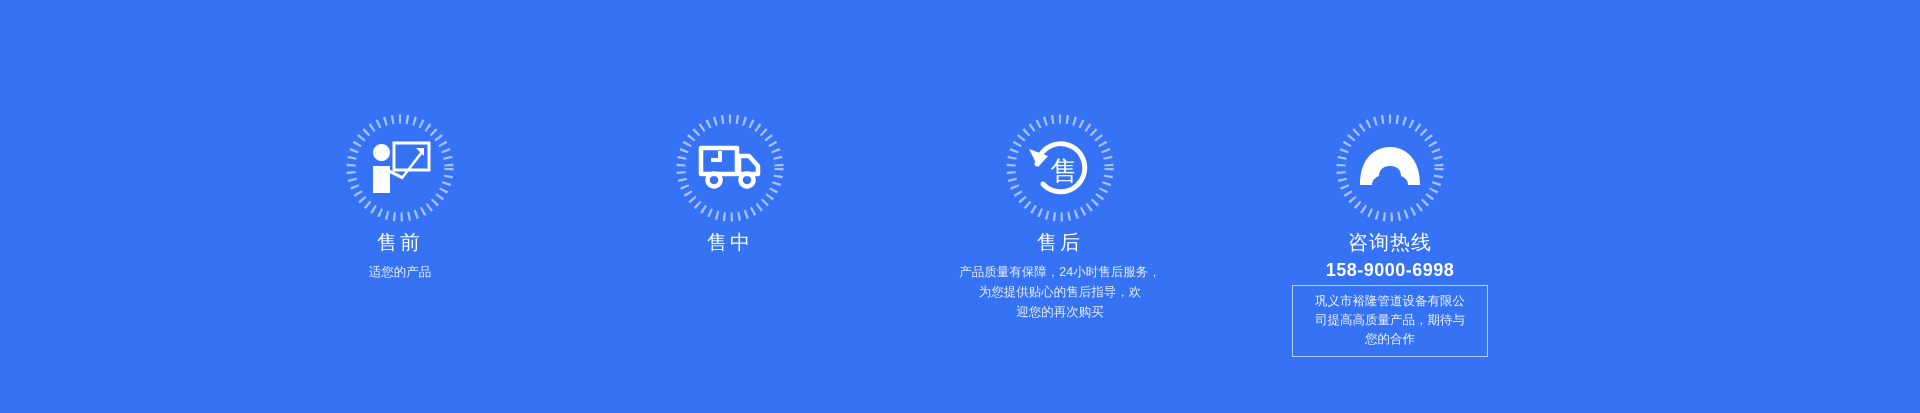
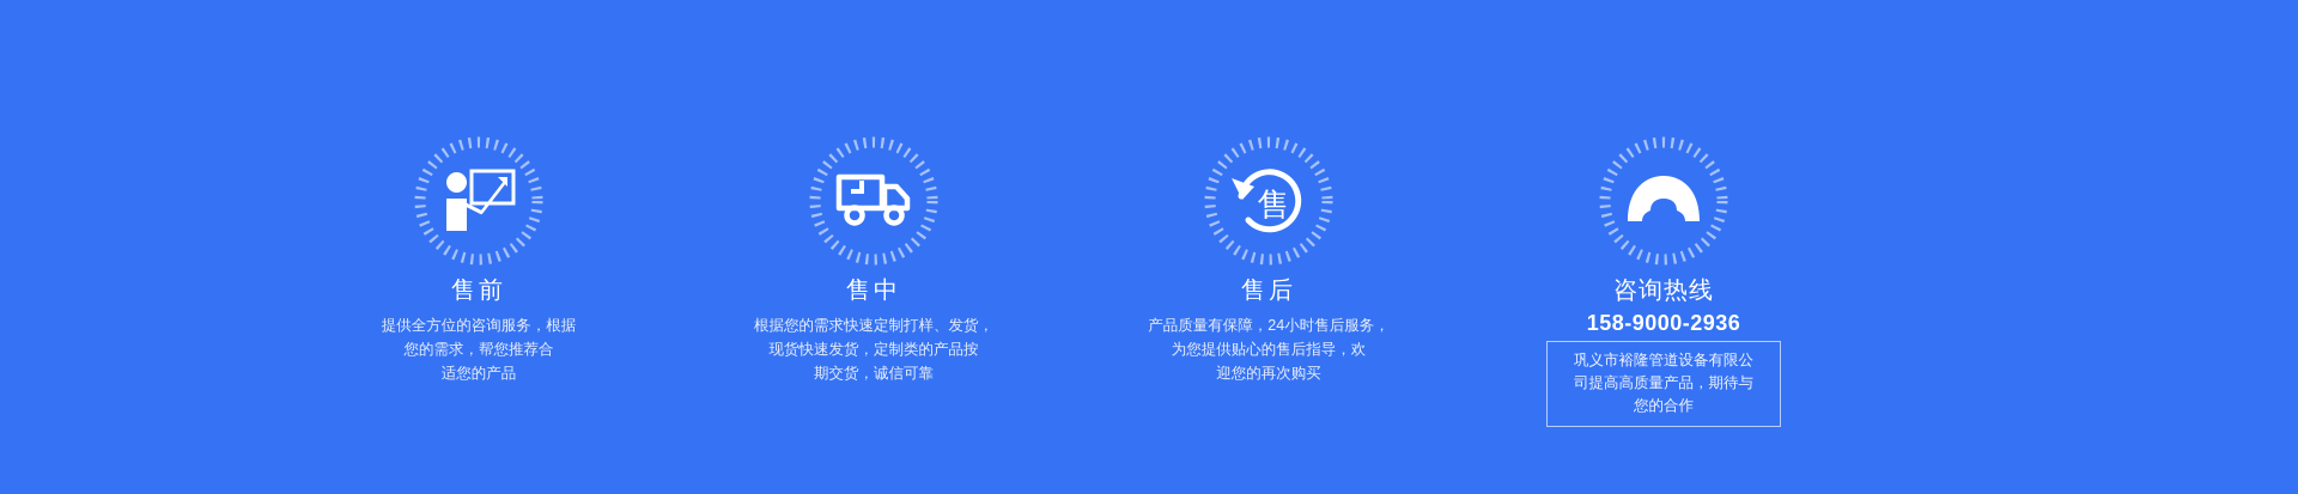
  售前
+ 提供全方位的咨询服务，根据
+ 您的需求，帮您推荐合
  适您的产品
  售中
+ 根据您的需求快速定制打样、发货，
+ 现货快速发货，定制类的产品按
+ 期交货，诚信可靠
  售
  售后
  产品质量有保障，24小时售后服务，
  为您提供贴心的售后指导，欢
  迎您的再次购买
  咨询热线
- 158-9000-6998
+ 158-9000-2936
  巩义市裕隆管道设备有限公
  司提高高质量产品，期待与
  您的合作
